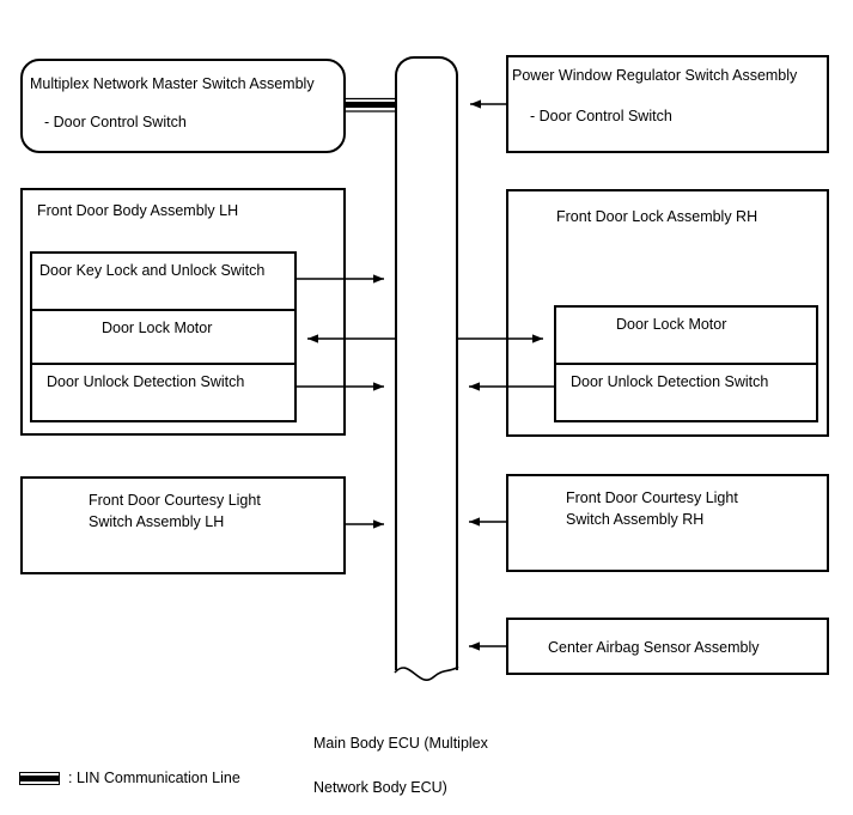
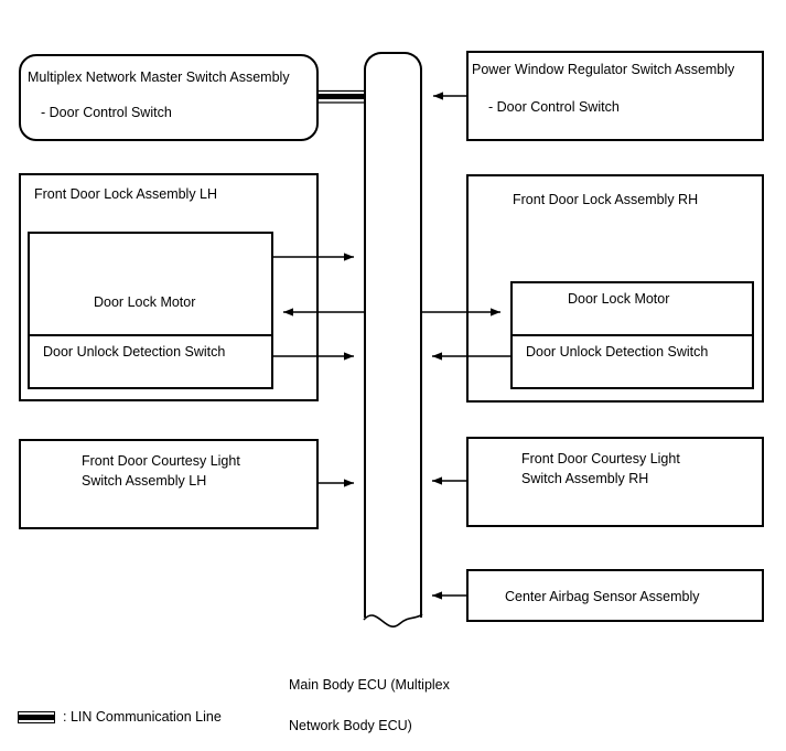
  Multiplex Network Master Switch Assembly
  - Door Control Switch
  Power Window Regulator Switch Assembly
  - Door Control Switch
- Front Door Body Assembly LH
+ Front Door Lock Assembly LH
- Door Key Lock and Unlock Switch
  Door Lock Motor
  Door Unlock Detection Switch
  Front Door Lock Assembly RH
  Door Lock Motor
  Door Unlock Detection Switch
  Front Door Courtesy Light
  Switch Assembly LH
  Front Door Courtesy Light
  Switch Assembly RH
  Center Airbag Sensor Assembly
  Main Body ECU (Multiplex
  Network Body ECU)
  : LIN Communication Line
